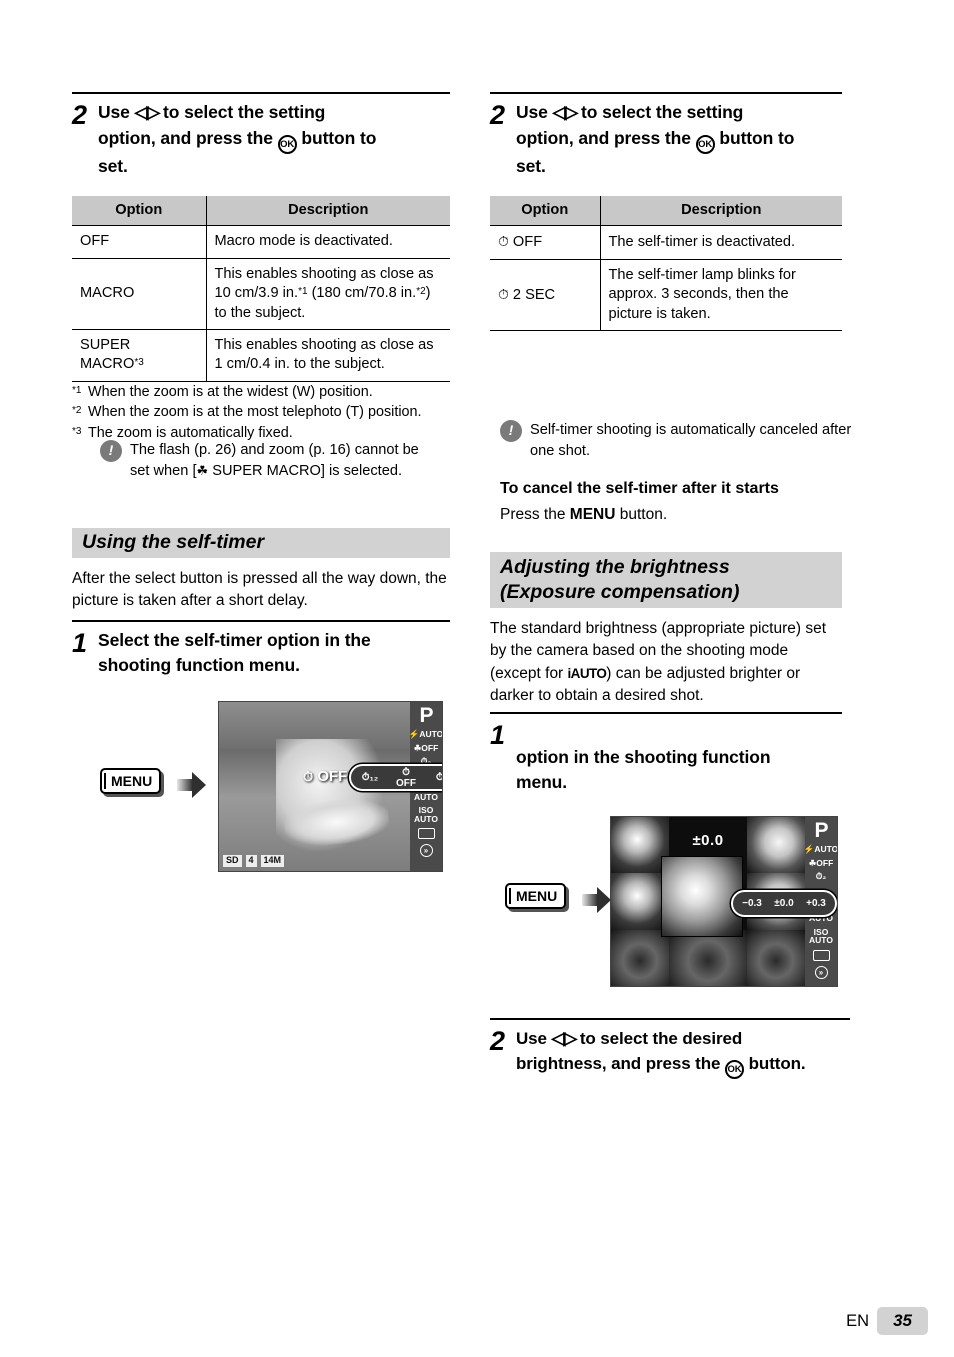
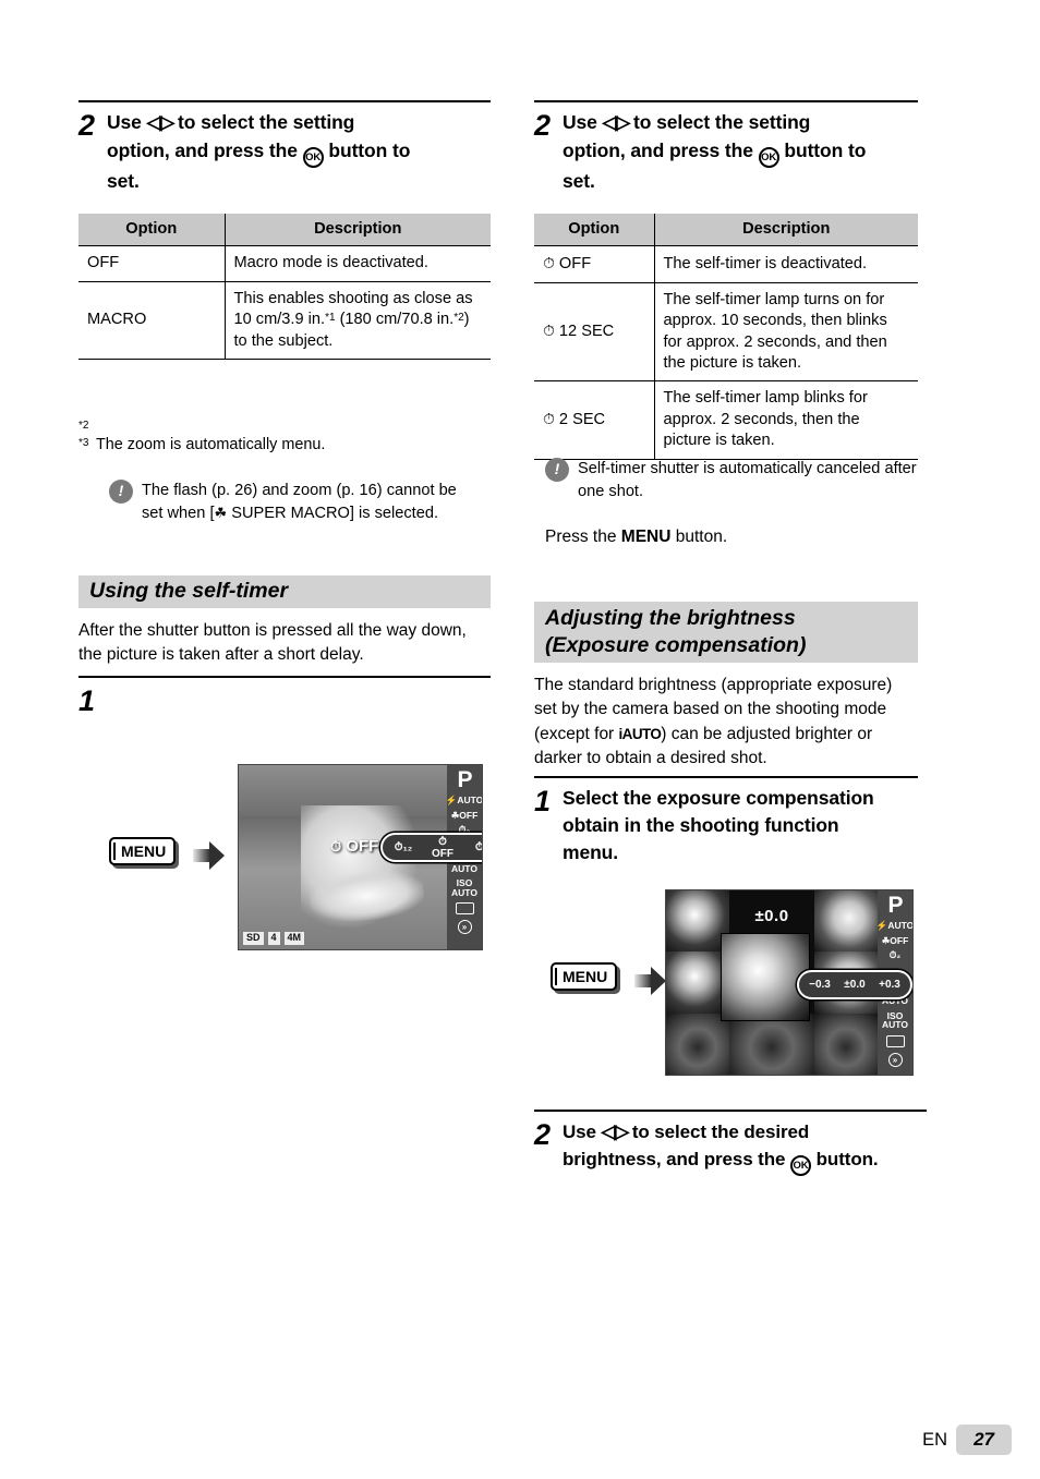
  2
  Use ◁▷ to select the setting
  option, and press the OK button to
  set.
  Option	Description
  OFF	Macro mode is deactivated.
  MACRO	This enables shooting as close as 10 cm/3.9 in.*1 (180 cm/70.8 in.*2) to the subject.
- SUPER MACRO*3	This enables shooting as close as 1 cm/0.4 in. to the subject.
- *1
- When the zoom is at the widest (W) position.
  *2
- When the zoom is at the most telephoto (T) position.
  *3
- The zoom is automatically fixed.
+ The zoom is automatically menu.
  !
  The flash (p. 26) and zoom (p. 16) cannot be set when [☘ SUPER MACRO] is selected.
  Using the self-timer
- After the select button is pressed all the way down, the picture is taken after a short delay.
+ After the shutter button is pressed all the way down, the picture is taken after a short delay.
  1
- Select the self-timer option in the
- shooting function menu.
  MENU
  P
  ⚡AUTO
  ☘OFF
  ⏱₂
  AUTO
  ISO
  AUTO
  »
  ⏱ OFF
  ⏱₁₂
  ⏱OFF
  SD
  4
- 14M
+ 4M
  2
  Use ◁▷ to select the setting
  option, and press the OK button to
  set.
  Option	Description
  ⏱ OFF	The self-timer is deactivated.
+ ⏱ 12 SEC	The self-timer lamp turns on for approx. 10 seconds, then blinks for approx. 2 seconds, and then the picture is taken.
- ⏱ 2 SEC	The self-timer lamp blinks for approx. 3 seconds, then the picture is taken.
+ ⏱ 2 SEC	The self-timer lamp blinks for approx. 2 seconds, then the picture is taken.
  !
- Self-timer shooting is automatically canceled after one shot.
+ Self-timer shutter is automatically canceled after one shot.
- To cancel the self-timer after it starts
  Press the MENU button.
  Adjusting the brightness
  (Exposure compensation)
- The standard brightness (appropriate picture) set by the camera based on the shooting mode (except for iAUTO) can be adjusted brighter or darker to obtain a desired shot.
+ The standard brightness (appropriate exposure) set by the camera based on the shooting mode (except for iAUTO) can be adjusted brighter or darker to obtain a desired shot.
  1
+ Select the exposure compensation
- option in the shooting function
+ obtain in the shooting function
  menu.
  MENU
  ±0.0
  P
  ⚡AUTO
  ☘OFF
  ⏱₂
  AUTO
  ISO
  AUTO
  »
  −0.3
  ±0.0
  +0.3
  2
  Use ◁▷ to select the desired
  brightness, and press the OK button.
  EN
- 35
+ 27
